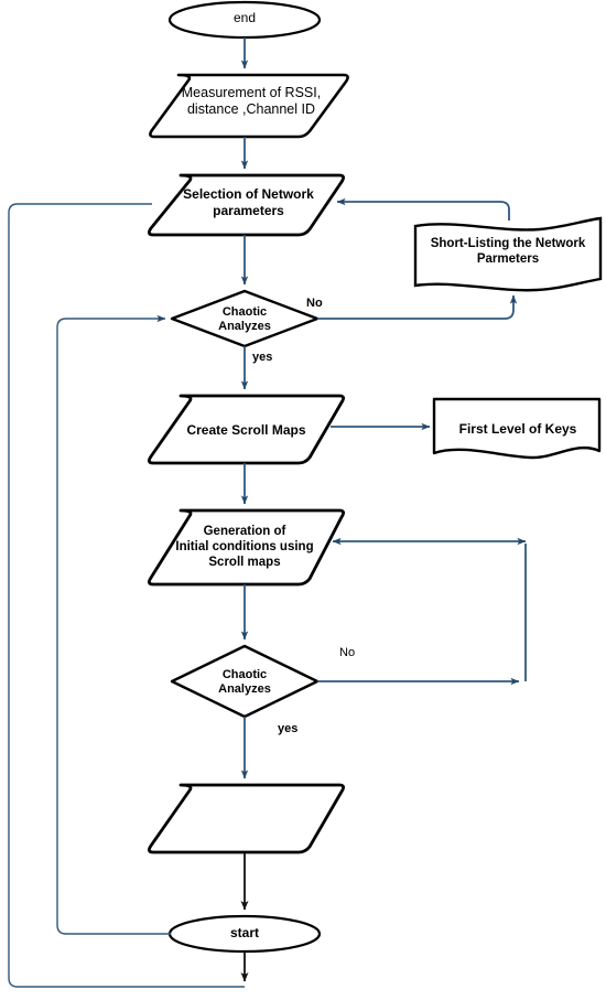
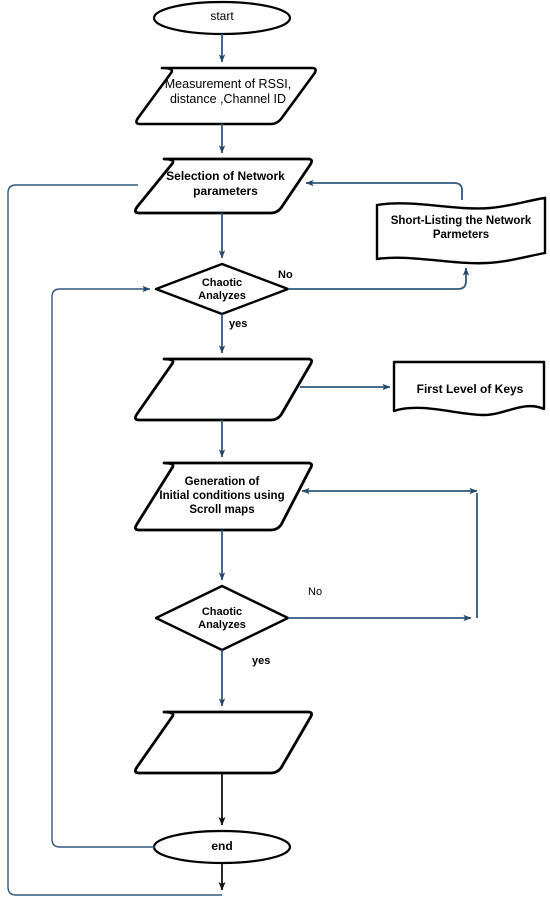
- end
+ start
  Measurement of RSSI,
  distance ,Channel ID
  Selection of Network
  parameters
  Short-Listing the Network
  Parmeters
  Chaotic
  Analyzes
- Create Scroll Maps
  First Level of Keys
  Generation of
  Initial conditions using
  Scroll maps
  Chaotic
  Analyzes
- start
+ end
  No
  yes
  No
  yes
